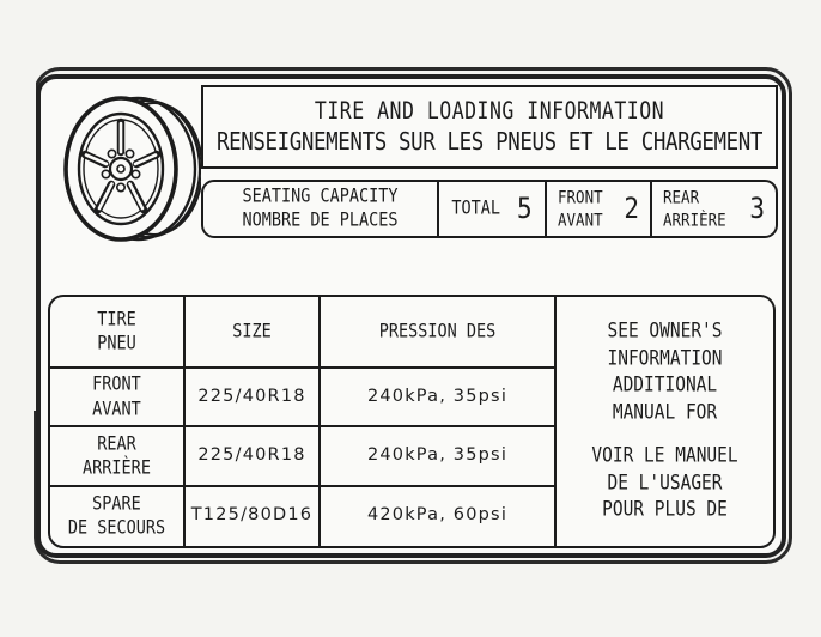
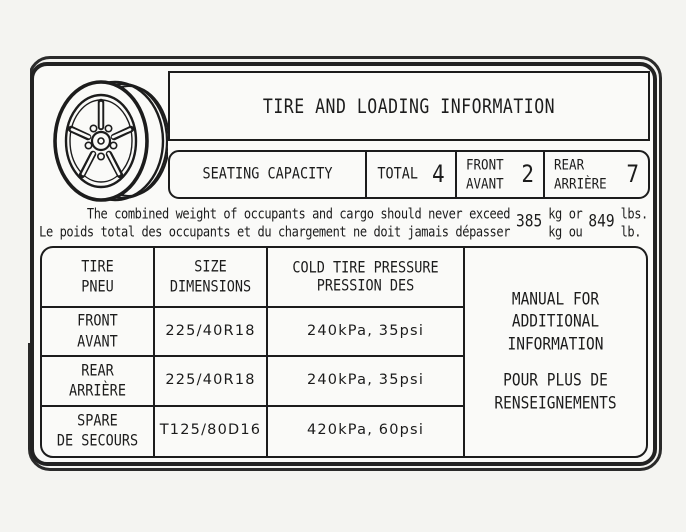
  TIRE AND LOADING INFORMATION
- RENSEIGNEMENTS SUR LES PNEUS ET LE CHARGEMENT
  SEATING CAPACITY
- NOMBRE DE PLACES
  TOTAL
- 5
+ 4
  FRONT
  AVANT
  2
  REAR
  ARRIÈRE
- 3
+ 7
+ The combined weight of occupants and cargo should never exceed
+ Le poids total des occupants et du chargement ne doit jamais dépasser
+ 385
+ kg or
+ kg ou
+ 849
+ lbs.
+ lb.
  TIRE
  PNEU
  SIZE
+ DIMENSIONS
+ COLD TIRE PRESSURE
  PRESSION DES
- SEE OWNER'S
- INFORMATION
+ MANUAL FOR
  ADDITIONAL
- MANUAL FOR
+ INFORMATION
- VOIR LE MANUEL
- DE L'USAGER
  POUR PLUS DE
+ RENSEIGNEMENTS
  FRONT
  AVANT
  225/40R18
  240kPa, 35psi
  REAR
  ARRIÈRE
  225/40R18
  240kPa, 35psi
  SPARE
  DE SECOURS
  T125/80D16
  420kPa, 60psi
